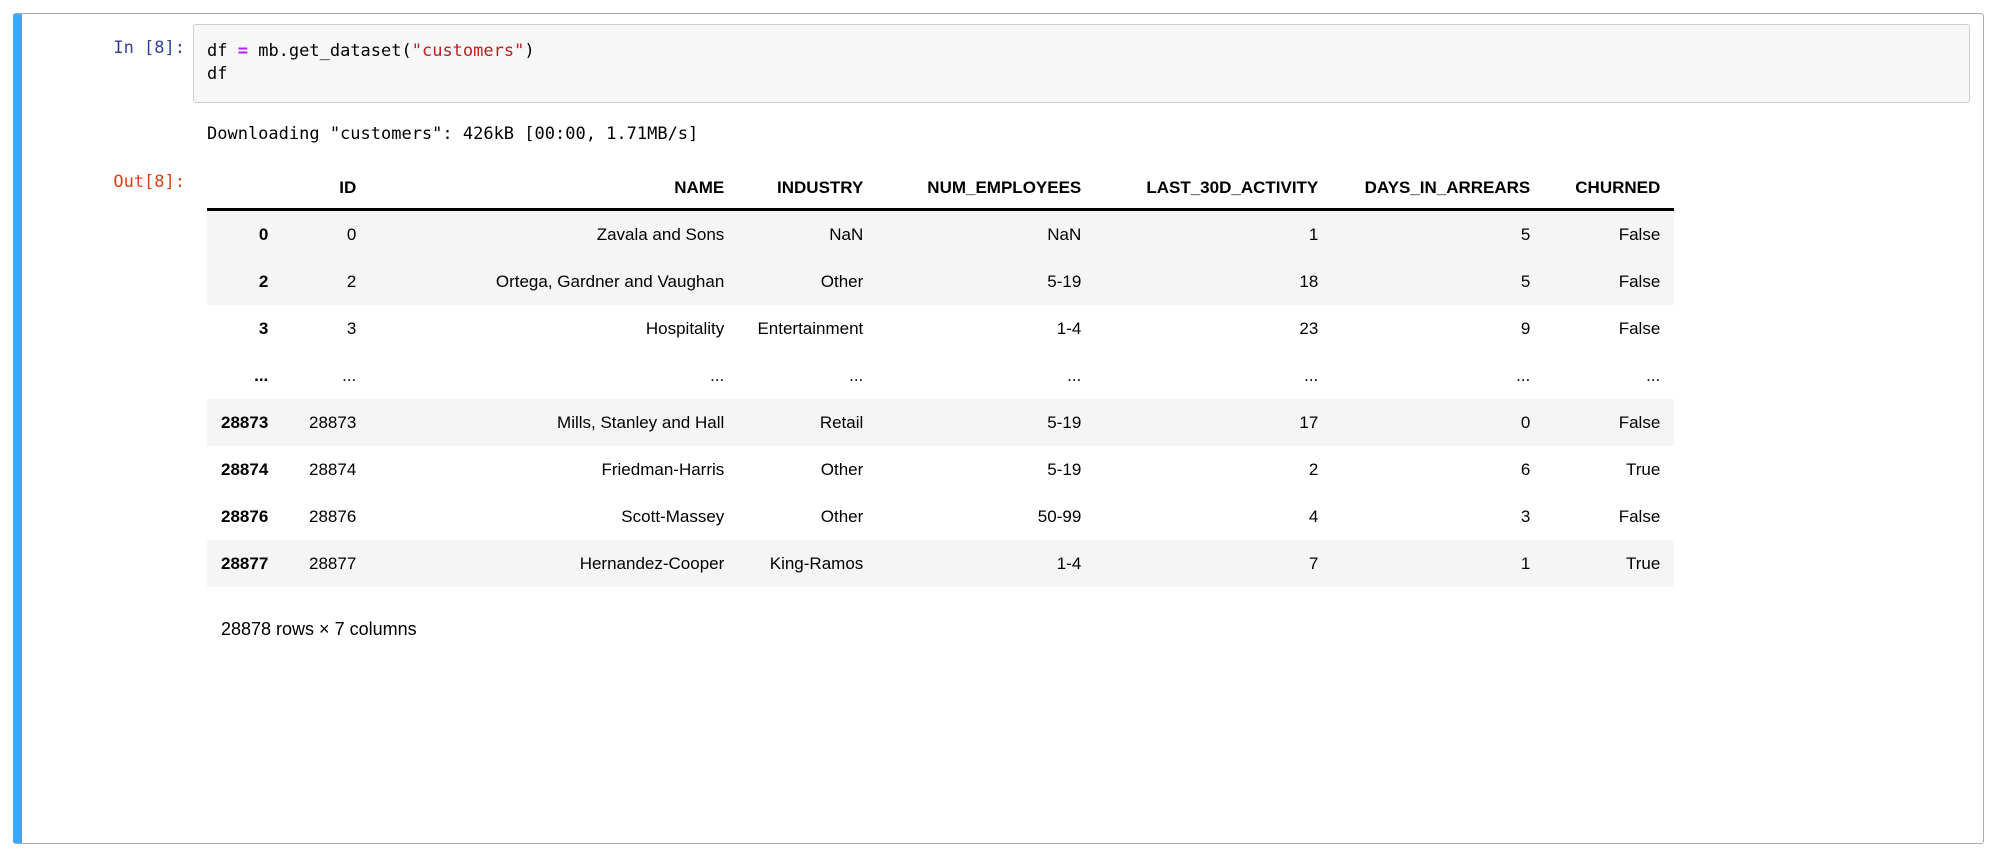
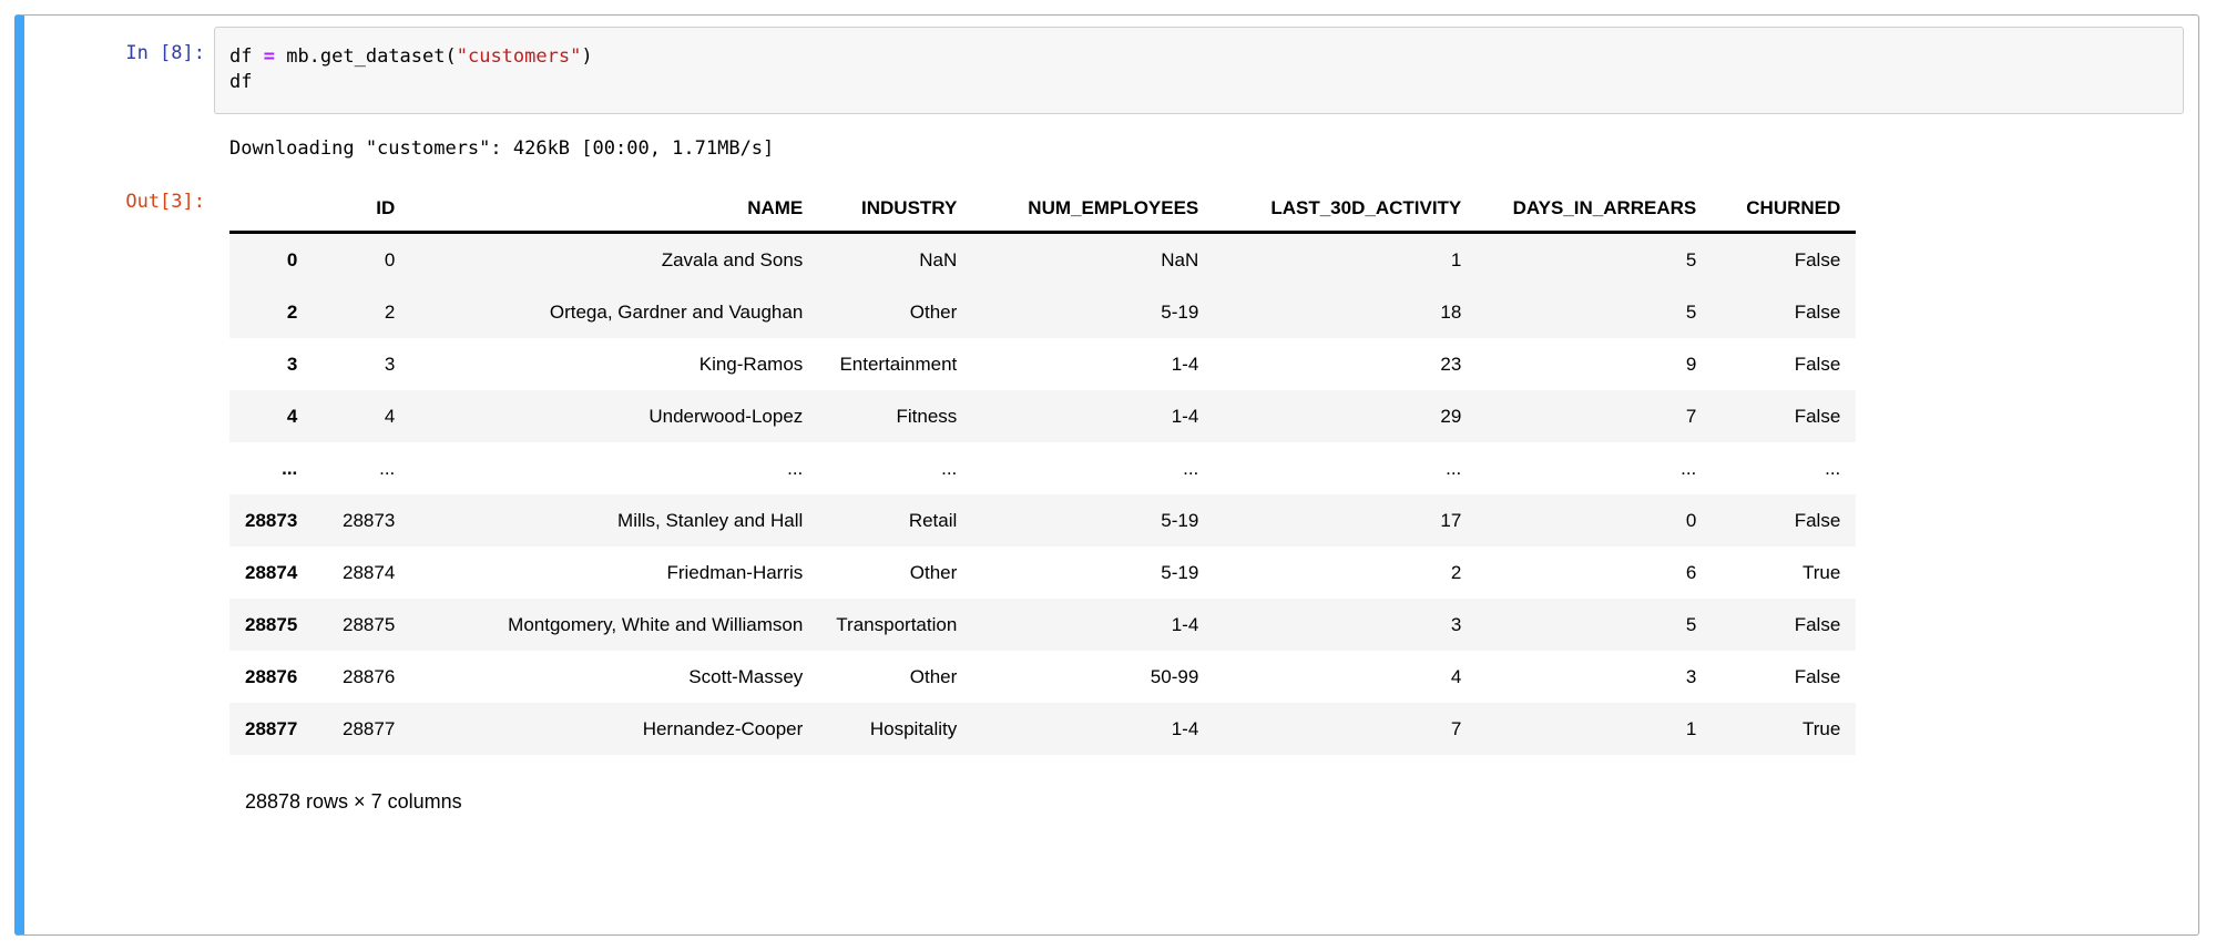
  In [8]:
  df = mb.get_dataset("customers") df
  Downloading "customers": 426kB [00:00, 1.71MB/s]
- Out[8]:
+ Out[3]:
  	ID	NAME	INDUSTRY	NUM_EMPLOYEES	LAST_30D_ACTIVITY	DAYS_IN_ARREARS	CHURNED
  0	0	Zavala and Sons	NaN	NaN	1	5	False
  2	2	Ortega, Gardner and Vaughan	Other	5-19	18	5	False
- 3	3	Hospitality	Entertainment	1-4	23	9	False
+ 3	3	King-Ramos	Entertainment	1-4	23	9	False
+ 4	4	Underwood-Lopez	Fitness	1-4	29	7	False
  ...	...	...	...	...	...	...	...
  28873	28873	Mills, Stanley and Hall	Retail	5-19	17	0	False
  28874	28874	Friedman-Harris	Other	5-19	2	6	True
+ 28875	28875	Montgomery, White and Williamson	Transportation	1-4	3	5	False
  28876	28876	Scott-Massey	Other	50-99	4	3	False
- 28877	28877	Hernandez-Cooper	King-Ramos	1-4	7	1	True
+ 28877	28877	Hernandez-Cooper	Hospitality	1-4	7	1	True
  28878 rows × 7 columns
